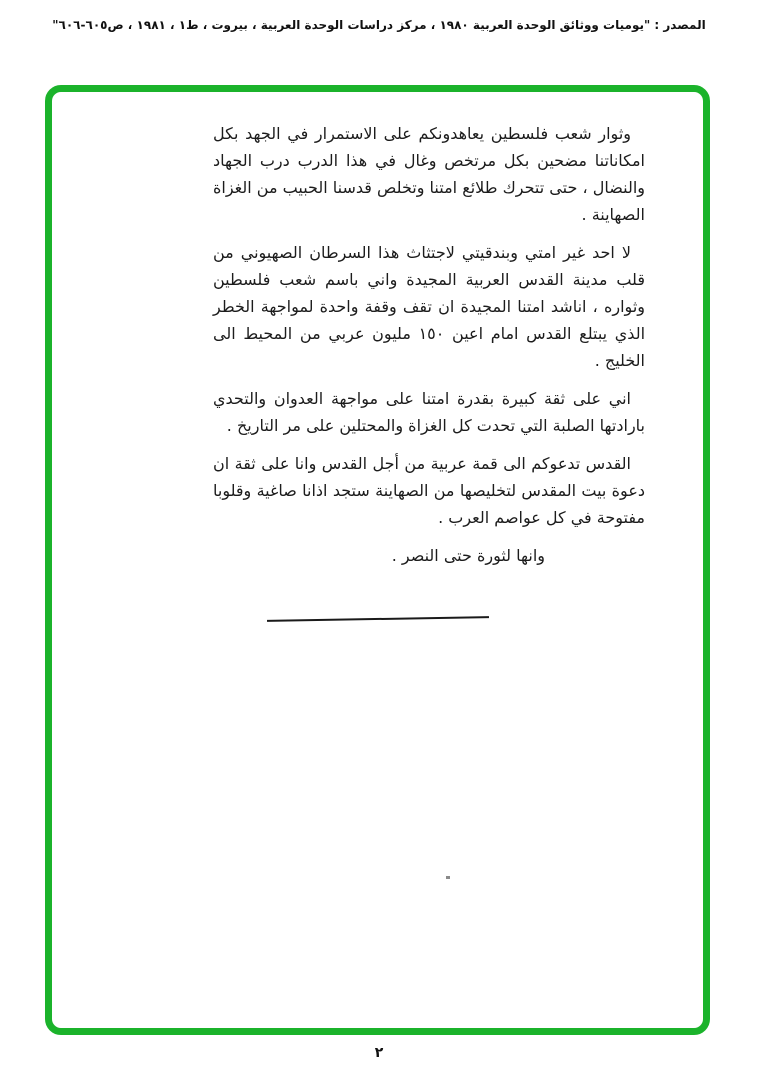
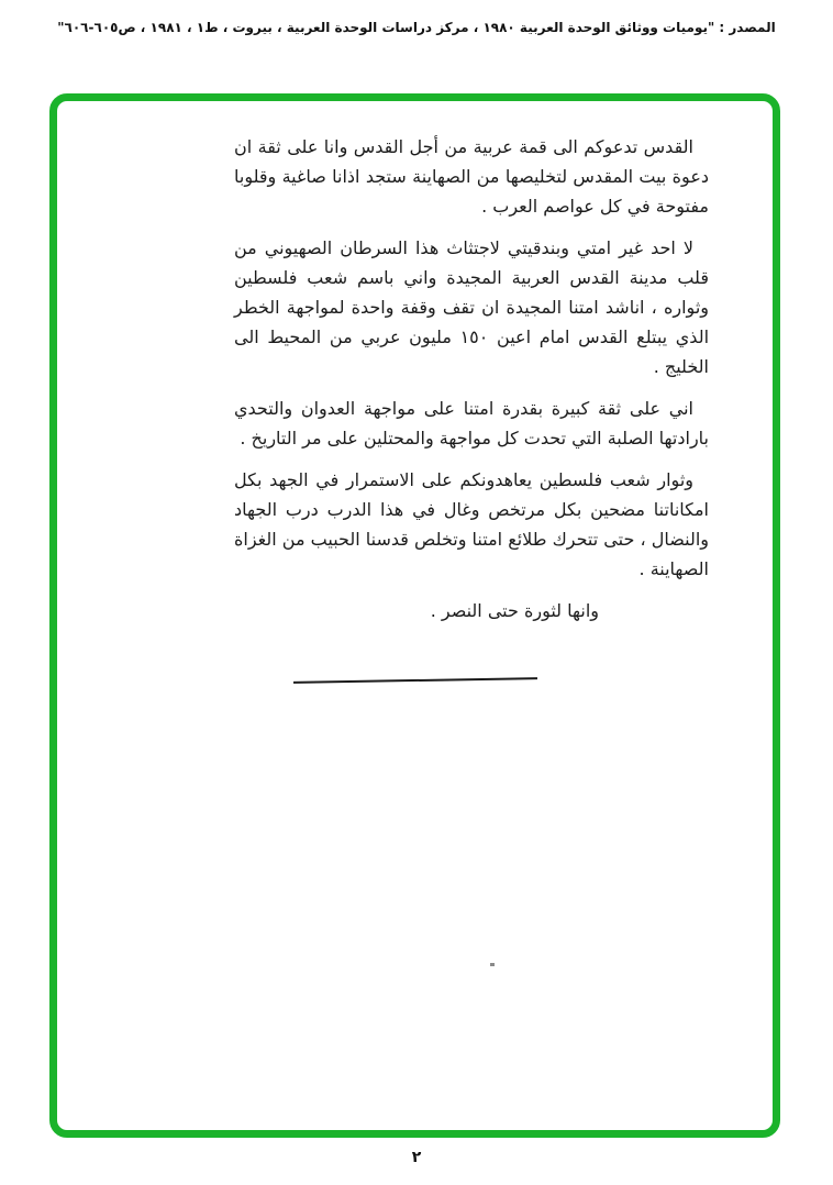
  المصدر : "يوميات ووثائق الوحدة العربية ١٩٨٠ ، مركز دراسات الوحدة العربية ، بيروت ، ط١ ، ١٩٨١ ، ص٦٠٥-٦٠٦"
- وثوار شعب فلسطين يعاهدونكم على الاستمرار في الجهد بكل امكاناتنا مضحين بكل مرتخص وغال في هذا الدرب درب الجهاد والنضال ، حتى تتحرك طلائع امتنا وتخلص قدسنا الحبيب من الغزاة الصهاينة .
+ القدس تدعوكم الى قمة عربية من أجل القدس وانا على ثقة ان دعوة بيت المقدس لتخليصها من الصهاينة ستجد اذانا صاغية وقلوبا مفتوحة في كل عواصم العرب .
  لا احد غير امتي وبندقيتي لاجتثاث هذا السرطان الصهيوني من قلب مدينة القدس العربية المجيدة واني باسم شعب فلسطين وثواره ، اناشد امتنا المجيدة ان تقف وقفة واحدة لمواجهة الخطر الذي يبتلع القدس امام اعين ١٥٠ مليون عربي من المحيط الى الخليج .
- اني على ثقة كبيرة بقدرة امتنا على مواجهة العدوان والتحدي بارادتها الصلبة التي تحدت كل الغزاة والمحتلين على مر التاريخ .
+ اني على ثقة كبيرة بقدرة امتنا على مواجهة العدوان والتحدي بارادتها الصلبة التي تحدت كل مواجهة والمحتلين على مر التاريخ .
- القدس تدعوكم الى قمة عربية من أجل القدس وانا على ثقة ان دعوة بيت المقدس لتخليصها من الصهاينة ستجد اذانا صاغية وقلوبا مفتوحة في كل عواصم العرب .
+ وثوار شعب فلسطين يعاهدونكم على الاستمرار في الجهد بكل امكاناتنا مضحين بكل مرتخص وغال في هذا الدرب درب الجهاد والنضال ، حتى تتحرك طلائع امتنا وتخلص قدسنا الحبيب من الغزاة الصهاينة .
  وانها لثورة حتى النصر .
  ٢
